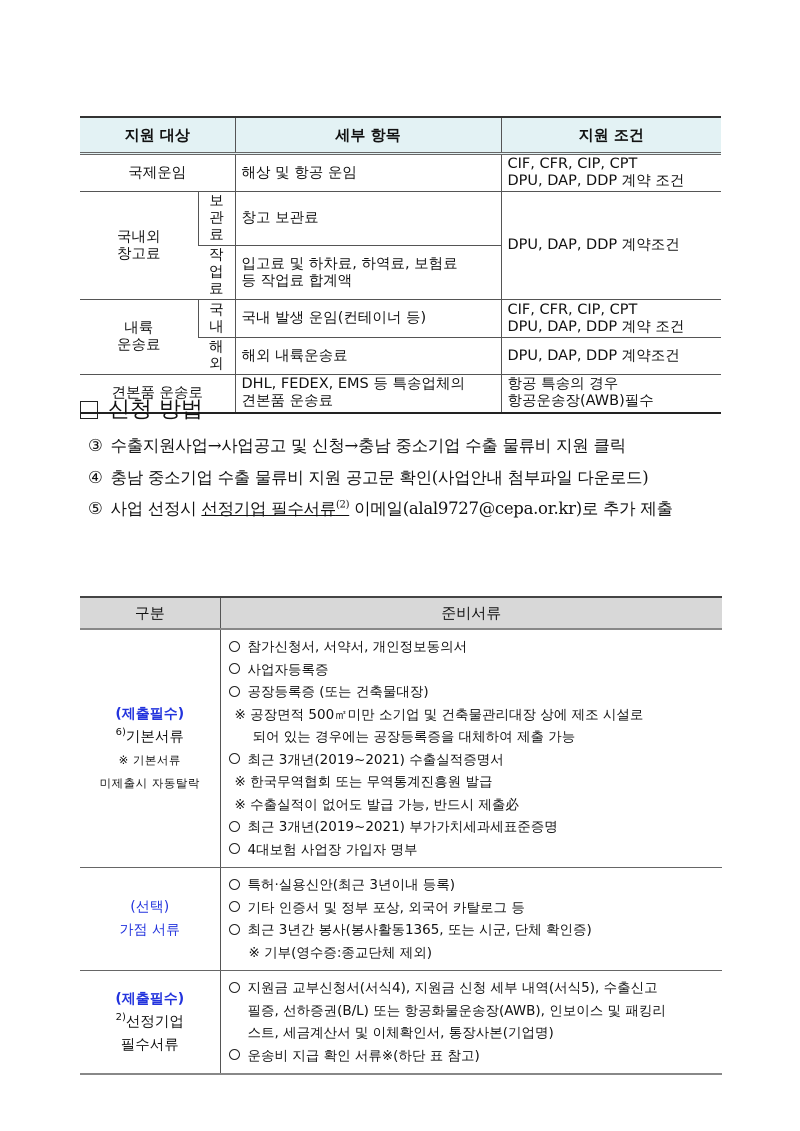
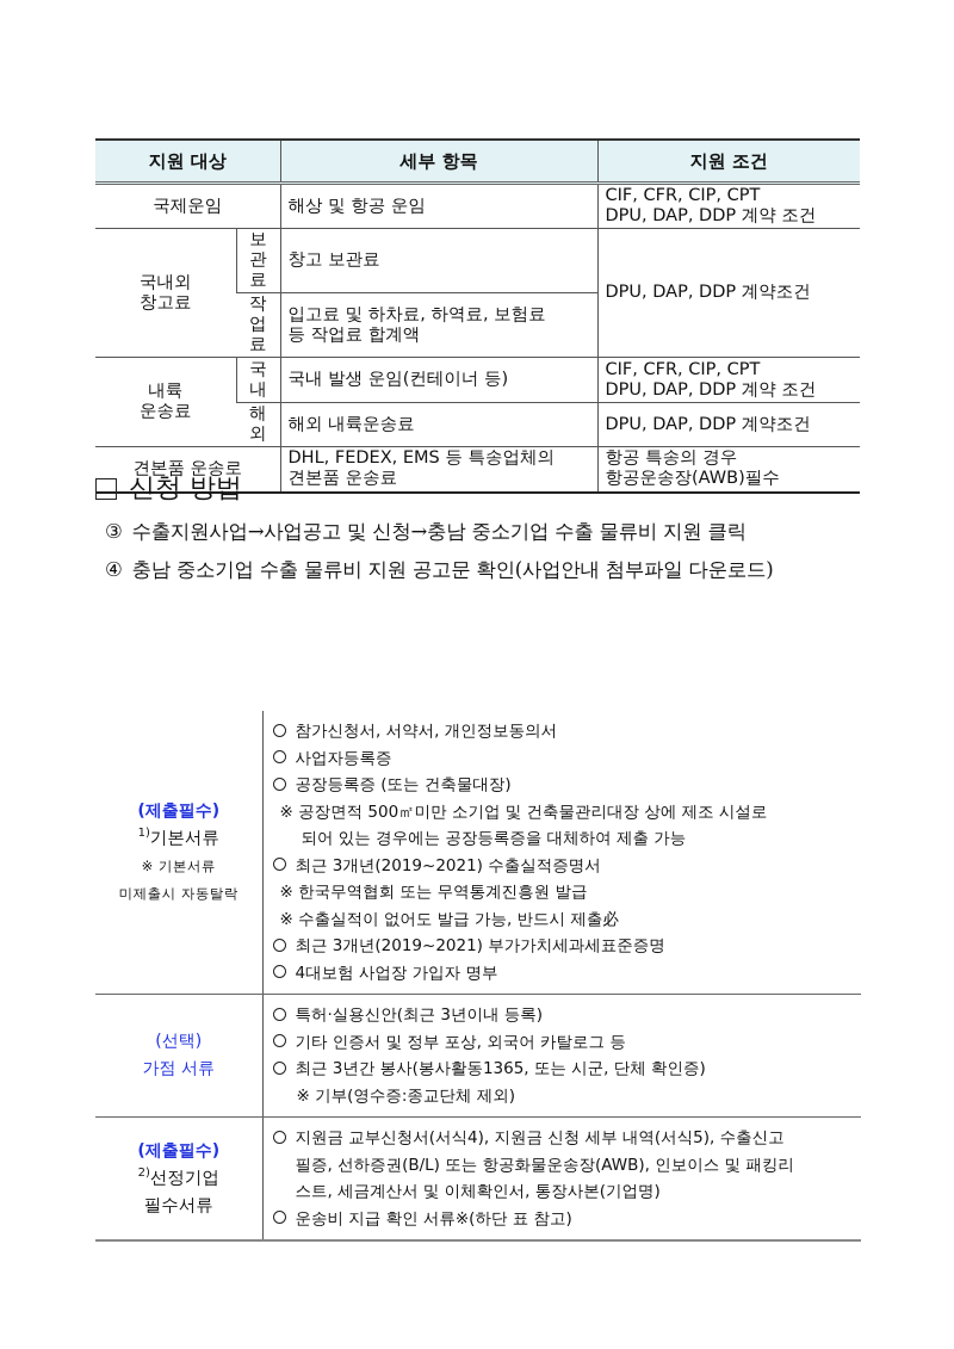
  지원 대상	세부 항목	지원 조건
  국제운임	해상 및 항공 운임	CIF, CFR, CIP, CPT DPU, DAP, DDP 계약 조건
  국내외 창고료	보관료	창고 보관료	DPU, DAP, DDP 계약조건
  작업료	입고료 및 하차료, 하역료, 보험료 등 작업료 합계액
  내륙 운송료	국내	국내 발생 운임(컨테이너 등)	CIF, CFR, CIP, CPT DPU, DAP, DDP 계약 조건
  해외	해외 내륙운송료	DPU, DAP, DDP 계약조건
  견본품 운송로	DHL, FEDEX, EMS 등 특송업체의 견본품 운송료	항공 특송의 경우 항공운송장(AWB)필수
  신청 방법
  ③ 수출지원사업→사업공고 및 신청→충남 중소기업 수출 물류비 지원 클릭
  ④ 충남 중소기업 수출 물류비 지원 공고문 확인(사업안내 첨부파일 다운로드)
- ⑤ 사업 선정시 선정기업 필수서류(2) 이메일(alal9727@cepa.or.kr)로 추가 제출
- 구분	준비서류
- (제출필수) 6)기본서류 ※ 기본서류 미제출시 자동탈락	참가신청서, 서약서, 개인정보동의서 사업자등록증 공장등록증 (또는 건축물대장) ※ 공장면적 500㎡미만 소기업 및 건축물관리대장 상에 제조 시설로 되어 있는 경우에는 공장등록증을 대체하여 제출 가능 최근 3개년(2019~2021) 수출실적증명서 ※ 한국무역협회 또는 무역통계진흥원 발급 ※ 수출실적이 없어도 발급 가능, 반드시 제출必 최근 3개년(2019~2021) 부가가치세과세표준증명 4대보험 사업장 가입자 명부
+ (제출필수) 1)기본서류 ※ 기본서류 미제출시 자동탈락	참가신청서, 서약서, 개인정보동의서 사업자등록증 공장등록증 (또는 건축물대장) ※ 공장면적 500㎡미만 소기업 및 건축물관리대장 상에 제조 시설로 되어 있는 경우에는 공장등록증을 대체하여 제출 가능 최근 3개년(2019~2021) 수출실적증명서 ※ 한국무역협회 또는 무역통계진흥원 발급 ※ 수출실적이 없어도 발급 가능, 반드시 제출必 최근 3개년(2019~2021) 부가가치세과세표준증명 4대보험 사업장 가입자 명부
  (선택) 가점 서류	특허·실용신안(최근 3년이내 등록) 기타 인증서 및 정부 포상, 외국어 카탈로그 등 최근 3년간 봉사(봉사활동1365, 또는 시군, 단체 확인증) ※ 기부(영수증:종교단체 제외)
  (제출필수) 2)선정기업 필수서류	지원금 교부신청서(서식4), 지원금 신청 세부 내역(서식5), 수출신고 필증, 선하증권(B/L) 또는 항공화물운송장(AWB), 인보이스 및 패킹리 스트, 세금계산서 및 이체확인서, 통장사본(기업명) 운송비 지급 확인 서류※(하단 표 참고)
